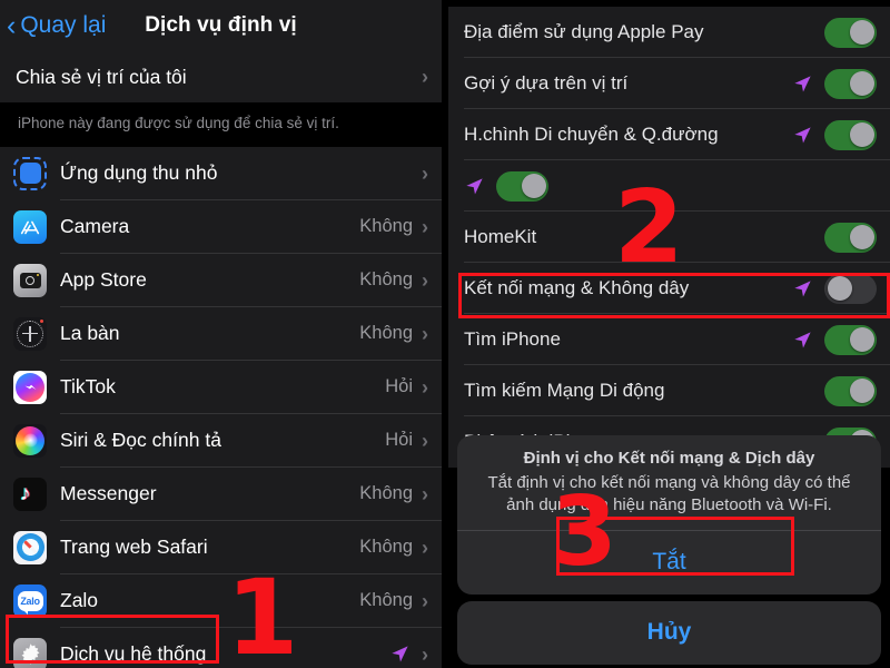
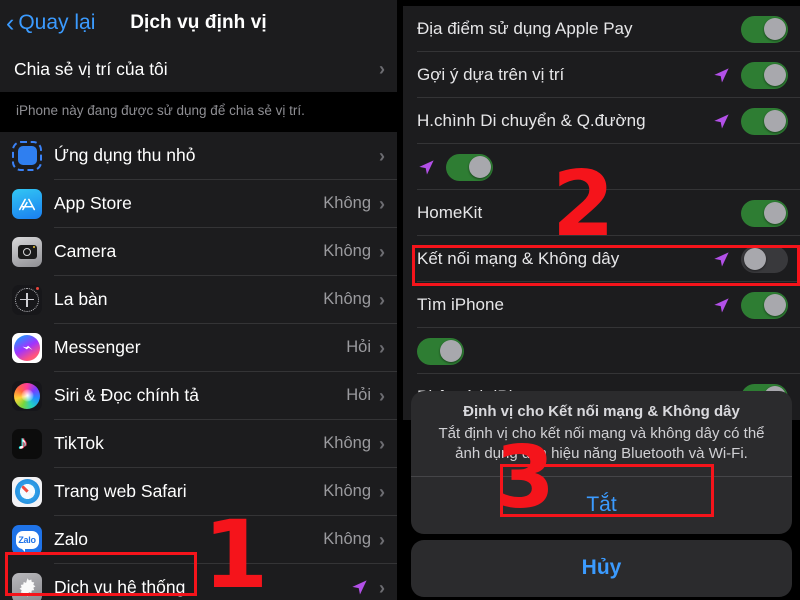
  ‹
  Quay lại
  Dịch vụ định vị
  Chia sẻ vị trí của tôi
  ›
  iPhone này đang được sử dụng để chia sẻ vị trí.
  Ứng dụng thu nhỏ
  ›
- Camera
+ App Store
  Không
  ›
- App Store
+ Camera
  Không
  ›
  La bàn
  Không
  ›
- TikTok
+ Messenger
  Hỏi
  ›
  Siri & Đọc chính tả
  Hỏi
  ›
  ♪
- Messenger
+ TikTok
  Không
  ›
  Trang web Safari
  Không
  ›
  Zalo
  Zalo
  Không
  ›
  Dịch vụ hệ thống
  ›
  Địa điểm sử dụng Apple Pay
  Gợi ý dựa trên vị trí
  H.chình Di chuyển & Q.đường
  HomeKit
  Kết nối mạng & Không dây
  Tìm iPhone
- Tìm kiếm Mạng Di động
- Định vị cho Kết nối mạng & Dịch dây
+ Định vị cho Kết nối mạng & Không dây
  Tắt định vị cho kết nối mạng và không dây có thể ảnh dụng đến hiệu năng Bluetooth và Wi-Fi.
  Tắt
  Hủy
  1
  2
  3
